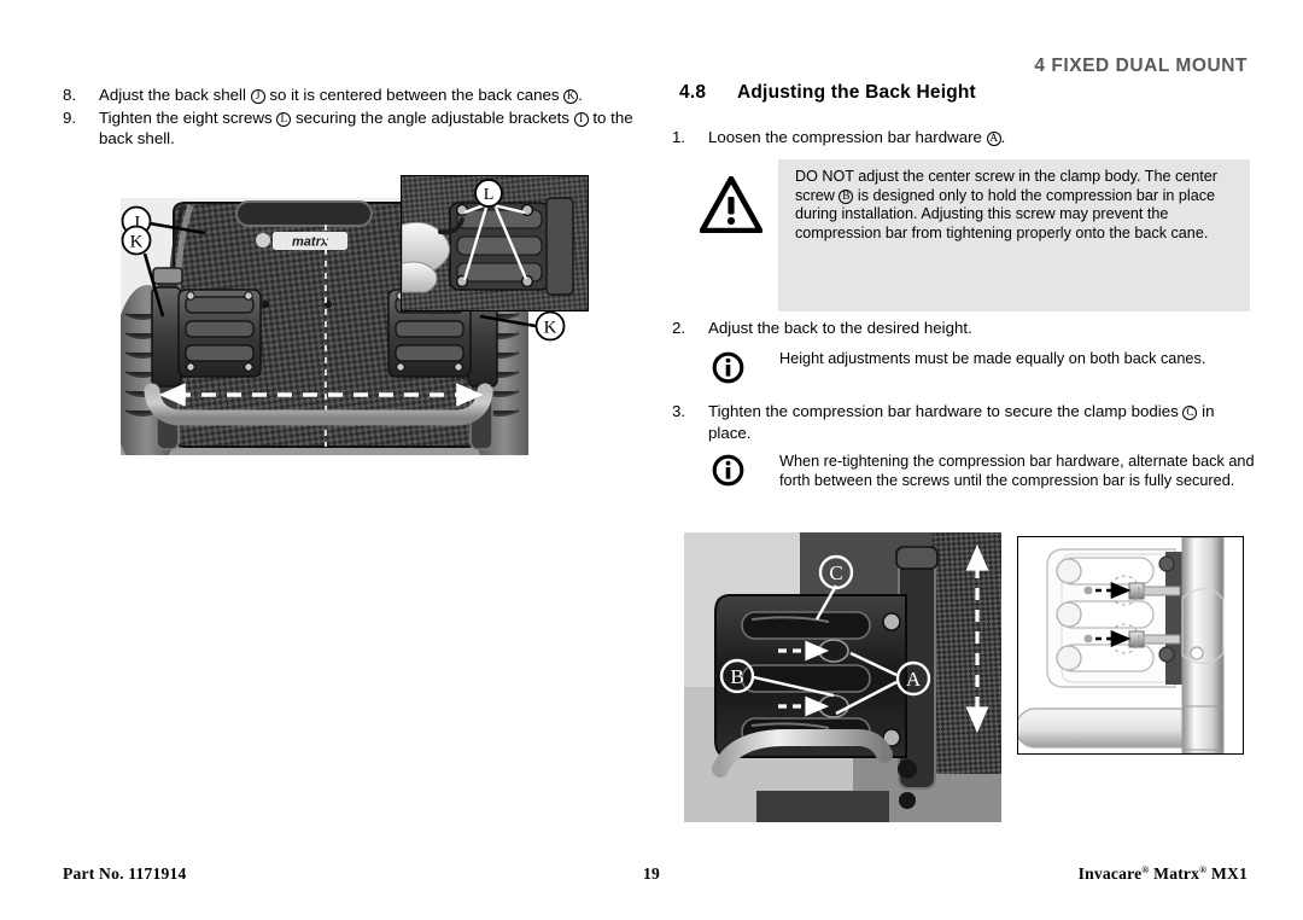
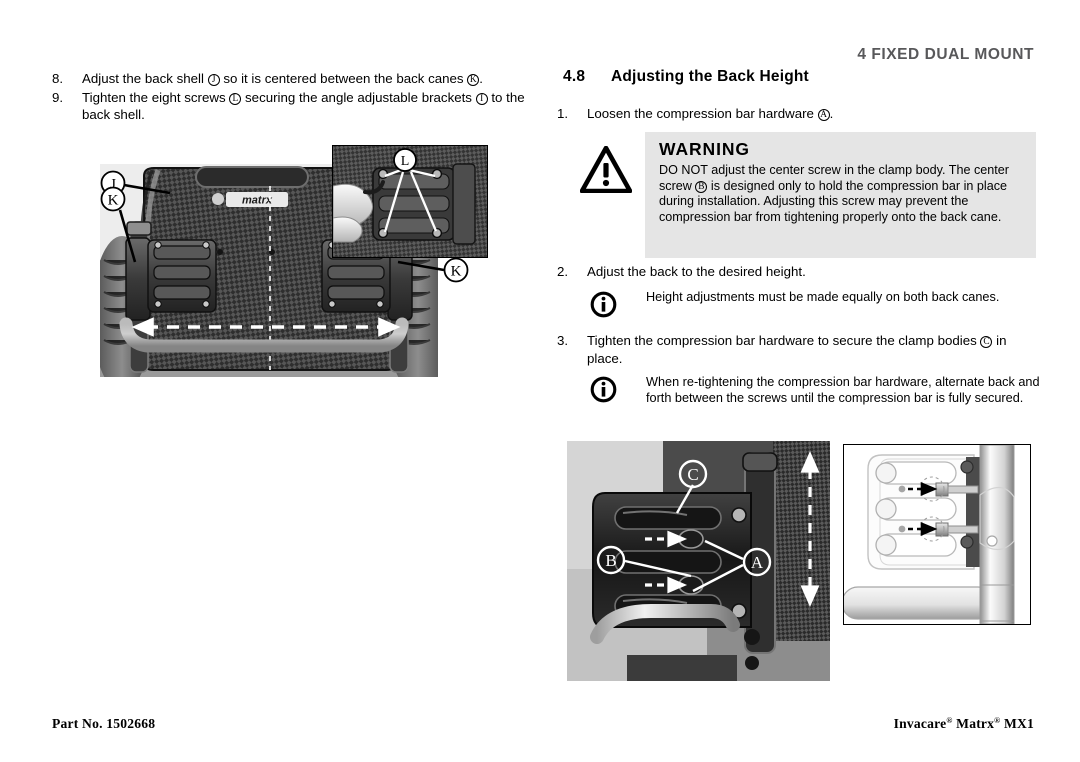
  4 FIXED DUAL MOUNT
  8.
  Adjust the back shell J so it is centered between the back canes K .
  9.
  Tighten the eight screws L securing the angle adjustable brackets I to the back shell.
  4.8 Adjusting the Back Height
  1.
  Loosen the compression bar hardware A .
+ WARNING
  DO NOT adjust the center screw in the clamp body. The center screw B is designed only to hold the compression bar in place during installation. Adjusting this screw may prevent the compression bar from tightening properly onto the back cane.
  2.
  Adjust the back to the desired height.
  Height adjustments must be made equally on both back canes.
  3.
  Tighten the compression bar hardware to secure the clamp bodies C in place.
  When re-tightening the compression bar hardware, alternate back and forth between the screws until the compression bar is fully secured.
  matrx
  L
  C
  B
  A
  J
  K
  K
- Part No. 1171914
+ Part No. 1502668
- 19
  Invacare® Matrx® MX1
